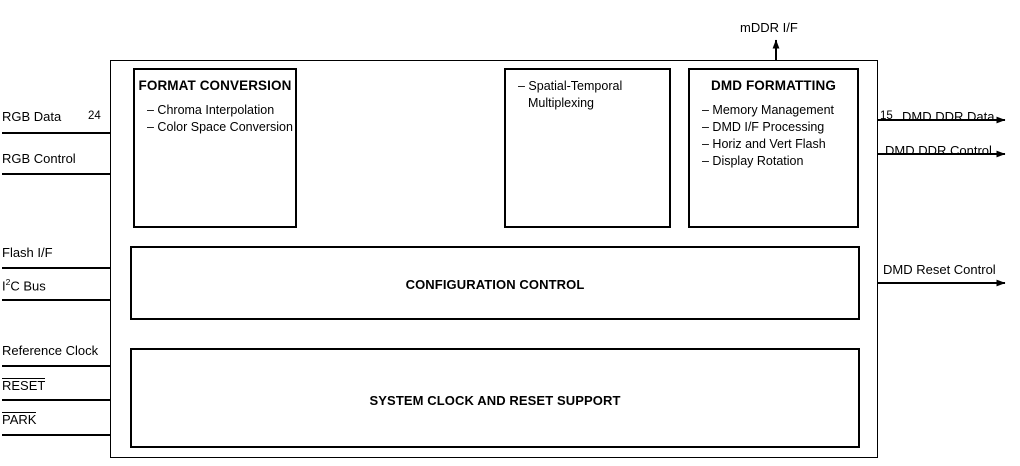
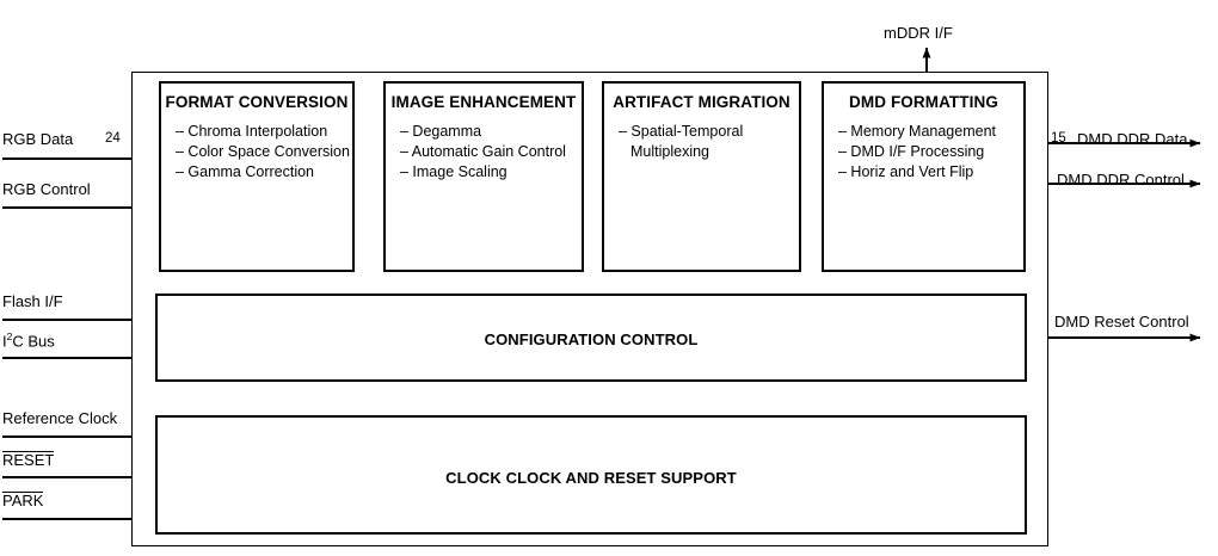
  FORMAT CONVERSION
  – Chroma Interpolation
  – Color Space Conversion
+ – Gamma Correction
+ IMAGE ENHANCEMENT
+ – Degamma
+ – Automatic Gain Control
+ – Image Scaling
+ ARTIFACT MIGRATION
  – Spatial-Temporal
  Multiplexing
  DMD FORMATTING
  – Memory Management
  – DMD I/F Processing
- – Horiz and Vert Flash
+ – Horiz and Vert Flip
- – Display Rotation
  CONFIGURATION CONTROL
- SYSTEM CLOCK AND RESET SUPPORT
+ CLOCK CLOCK AND RESET SUPPORT
  RGB Data
  RGB Control
  Flash I/F
  I2C Bus
  Reference Clock
  RESET
  PARK
  24
  15
  DMD DDR Data
  DMD DDR Control
  DMD Reset Control
  mDDR I/F
